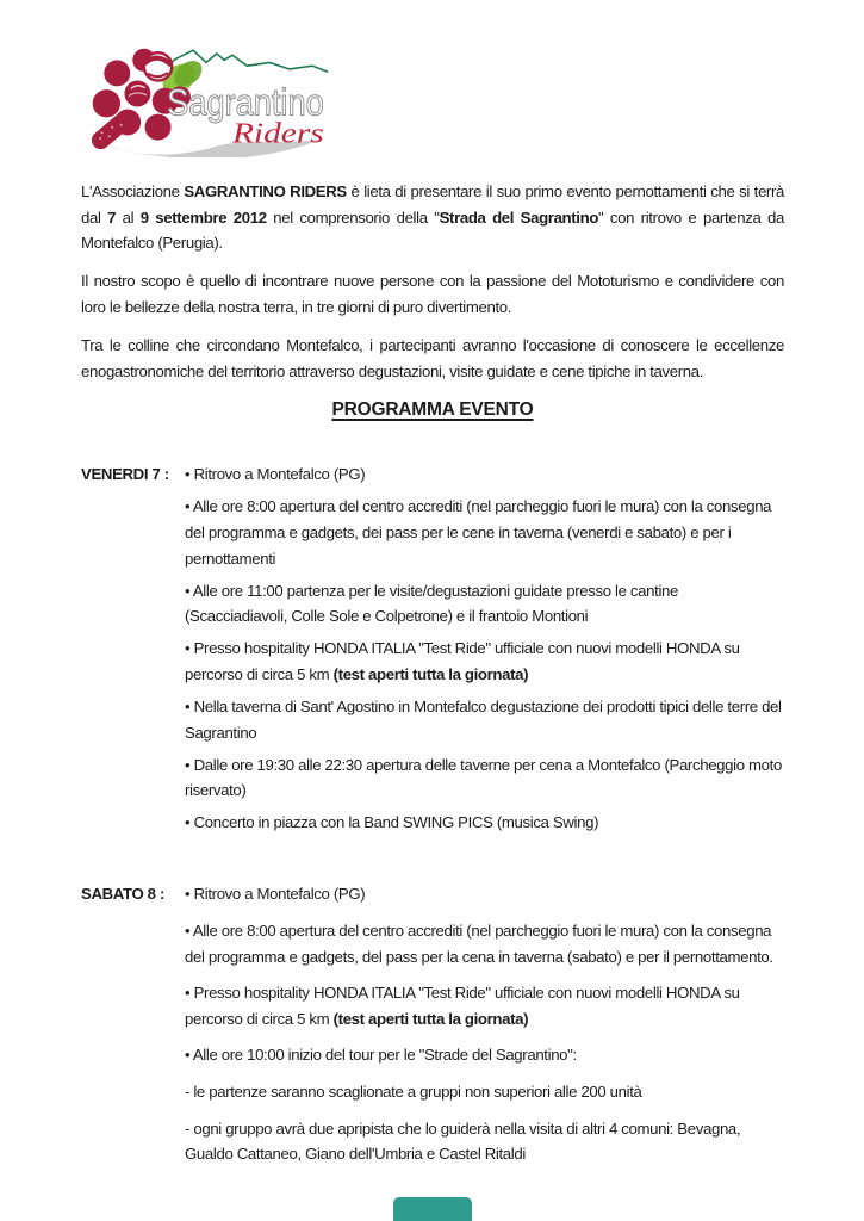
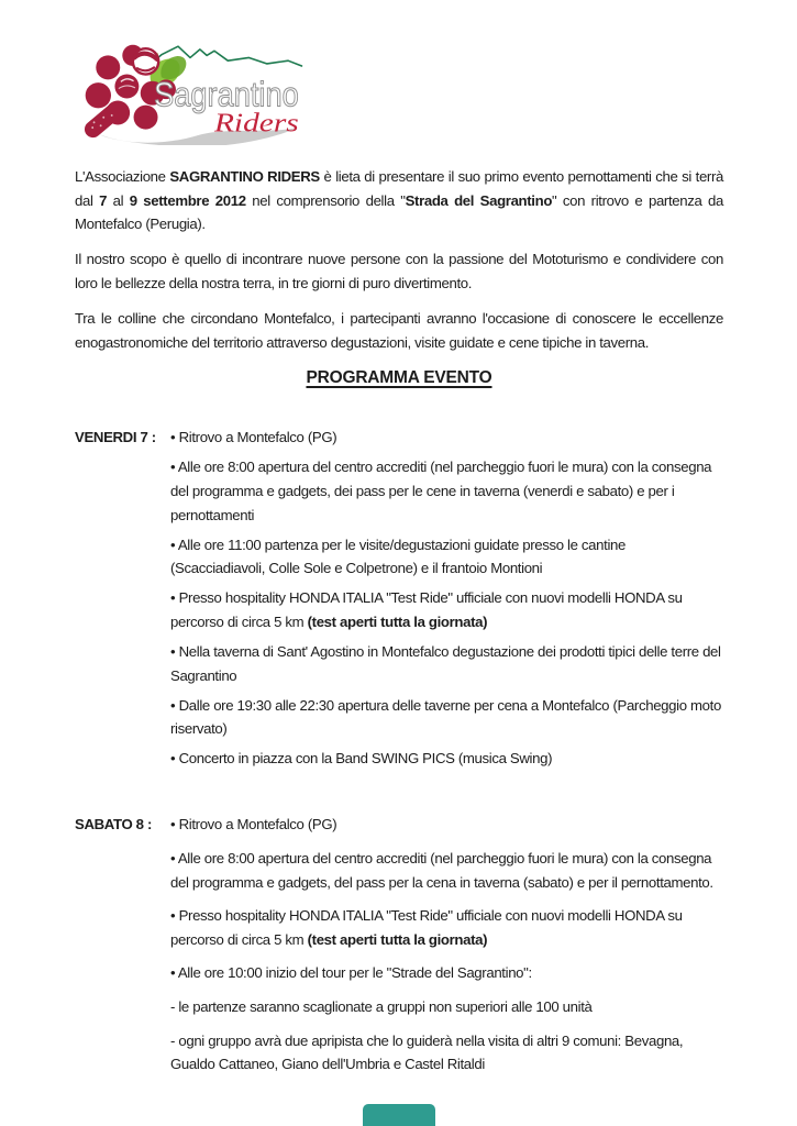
  Sagrantino
  Riders
  L'Associazione SAGRANTINO RIDERS è lieta di presentare il suo primo evento pernottamenti che si terrà dal 7 al 9 settembre 2012 nel comprensorio della "Strada del Sagrantino" con ritrovo e partenza da Montefalco (Perugia).
  Il nostro scopo è quello di incontrare nuove persone con la passione del Mototurismo e condividere con loro le bellezze della nostra terra, in tre giorni di puro divertimento.
  Tra le colline che circondano Montefalco, i partecipanti avranno l'occasione di conoscere le eccellenze enogastronomiche del territorio attraverso degustazioni, visite guidate e cene tipiche in taverna.
  PROGRAMMA EVENTO
  VENERDI 7 :
  • Ritrovo a Montefalco (PG)
  • Alle ore 8:00 apertura del centro accrediti (nel parcheggio fuori le mura) con la consegna del programma e gadgets, dei pass per le cene in taverna (venerdi e sabato) e per i pernottamenti
  • Alle ore 11:00 partenza per le visite/degustazioni guidate presso le cantine (Scacciadiavoli, Colle Sole e Colpetrone) e il frantoio Montioni
  • Presso hospitality HONDA ITALIA "Test Ride" ufficiale con nuovi modelli HONDA su percorso di circa 5 km (test aperti tutta la giornata)
  • Nella taverna di Sant' Agostino in Montefalco degustazione dei prodotti tipici delle terre del Sagrantino
  • Dalle ore 19:30 alle 22:30 apertura delle taverne per cena a Montefalco (Parcheggio moto riservato)
  • Concerto in piazza con la Band SWING PICS (musica Swing)
  SABATO 8 :
  • Ritrovo a Montefalco (PG)
  • Alle ore 8:00 apertura del centro accrediti (nel parcheggio fuori le mura) con la consegna del programma e gadgets, del pass per la cena in taverna (sabato) e per il pernottamento.
  • Presso hospitality HONDA ITALIA "Test Ride" ufficiale con nuovi modelli HONDA su percorso di circa 5 km (test aperti tutta la giornata)
  • Alle ore 10:00 inizio del tour per le "Strade del Sagrantino":
- - le partenze saranno scaglionate a gruppi non superiori alle 200 unità
+ - le partenze saranno scaglionate a gruppi non superiori alle 100 unità
- - ogni gruppo avrà due apripista che lo guiderà nella visita di altri 4 comuni: Bevagna, Gualdo Cattaneo, Giano dell'Umbria e Castel Ritaldi
+ - ogni gruppo avrà due apripista che lo guiderà nella visita di altri 9 comuni: Bevagna, Gualdo Cattaneo, Giano dell'Umbria e Castel Ritaldi
